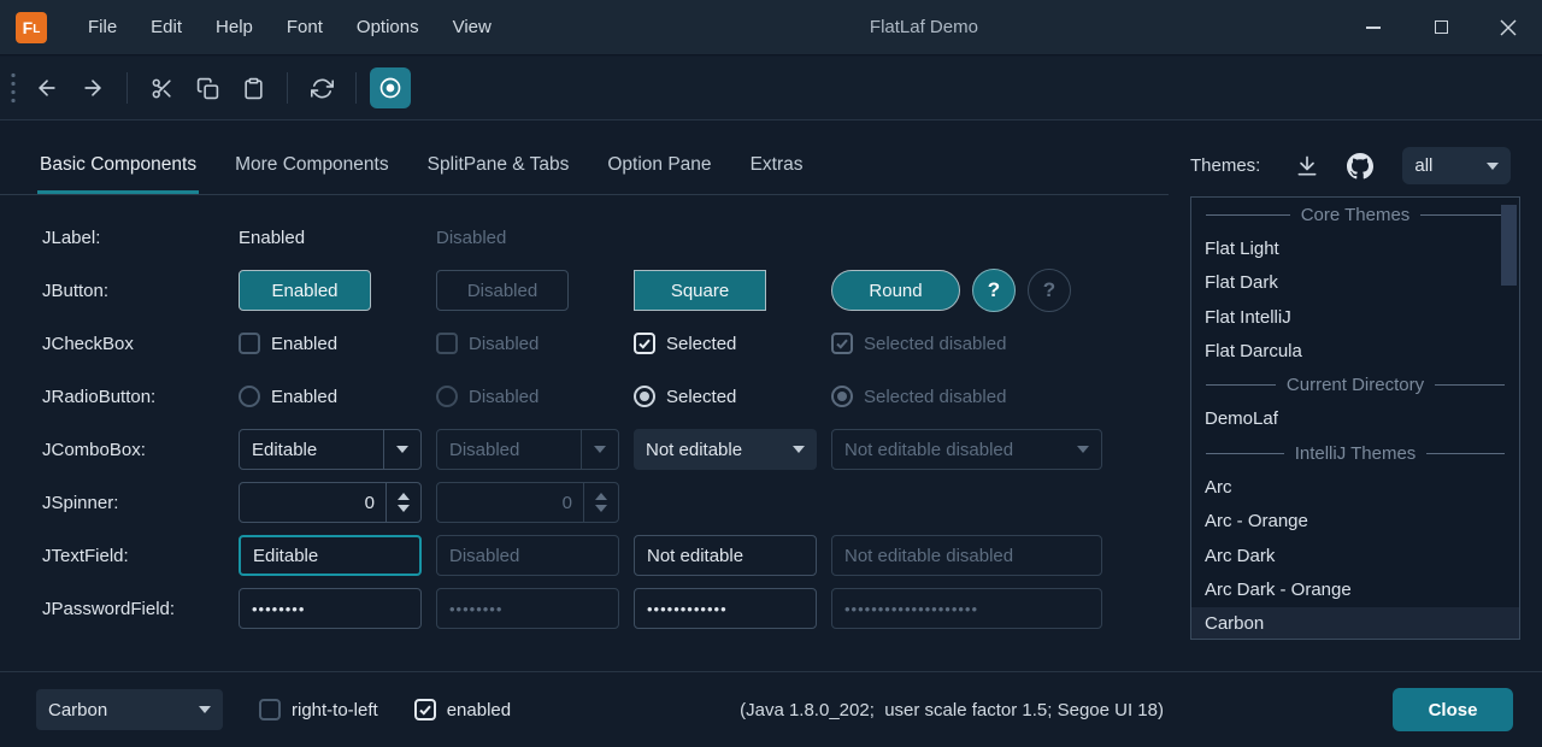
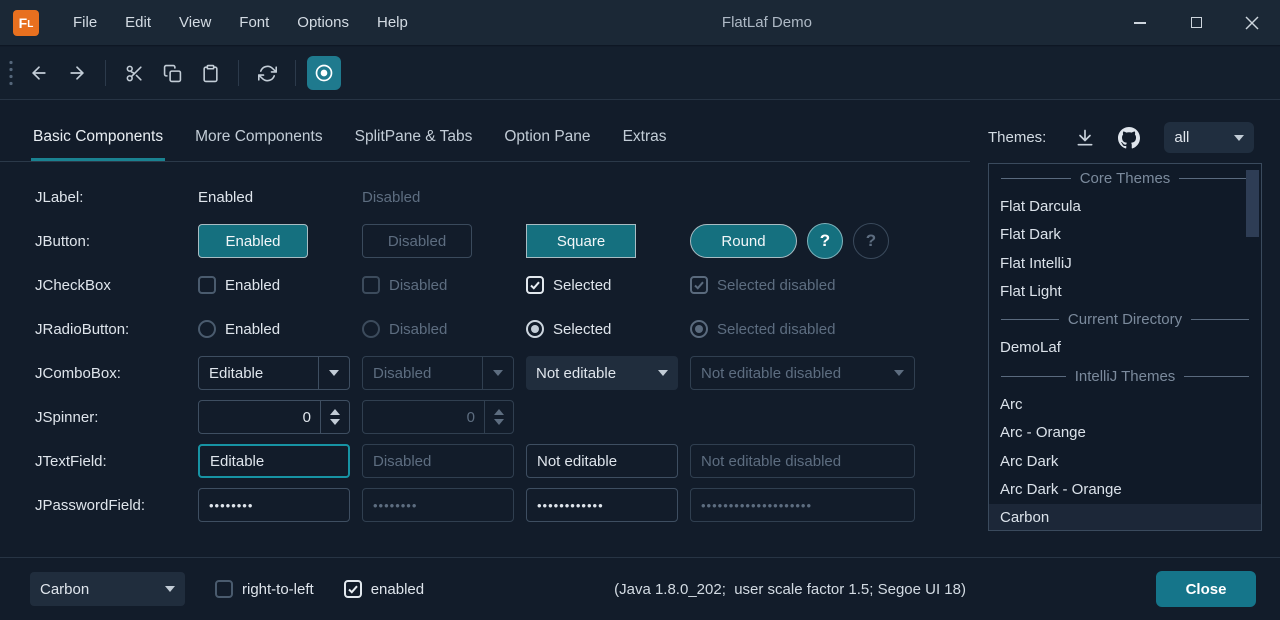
  F
  L
  File
  Edit
- Help
+ View
  Font
  Options
- View
+ Help
  FlatLaf Demo
  Basic Components
  More Components
  SplitPane & Tabs
  Option Pane
  Extras
  Themes:
  all
  Core Themes
- Flat Light
+ Flat Darcula
  Flat Dark
  Flat IntelliJ
- Flat Darcula
+ Flat Light
  Current Directory
  DemoLaf
  IntelliJ Themes
  Arc
  Arc - Orange
  Arc Dark
  Arc Dark - Orange
  Carbon
  JLabel:
  Enabled
  Disabled
  JButton:
  Enabled
  Disabled
  Square
  Round
  ?
  ?
  JCheckBox
  Enabled
  Disabled
  Selected
  Selected disabled
  JRadioButton:
  Enabled
  Disabled
  Selected
  Selected disabled
  JComboBox:
  Editable
  Disabled
  Not editable
  Not editable disabled
  JSpinner:
  0
  0
  JTextField:
  Editable
  Disabled
  Not editable
  Not editable disabled
  JPasswordField:
  ••••••••
  ••••••••
  ••••••••••••
  ••••••••••••••••••••
  Carbon
  right-to-left
  enabled
  (Java 1.8.0_202; user scale factor 1.5; Segoe UI 18)
  Close
